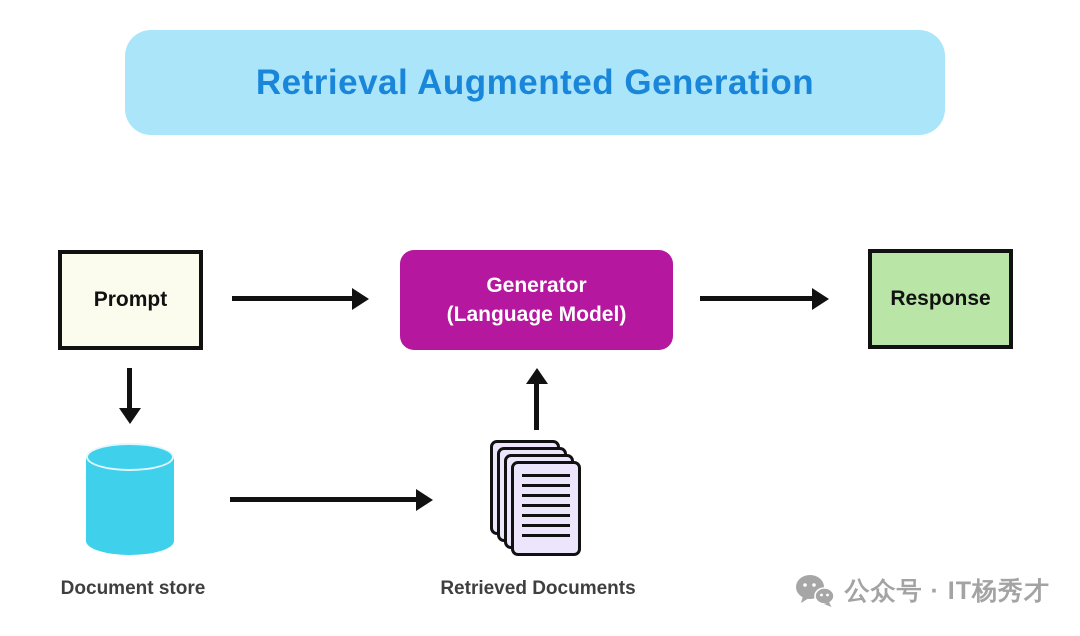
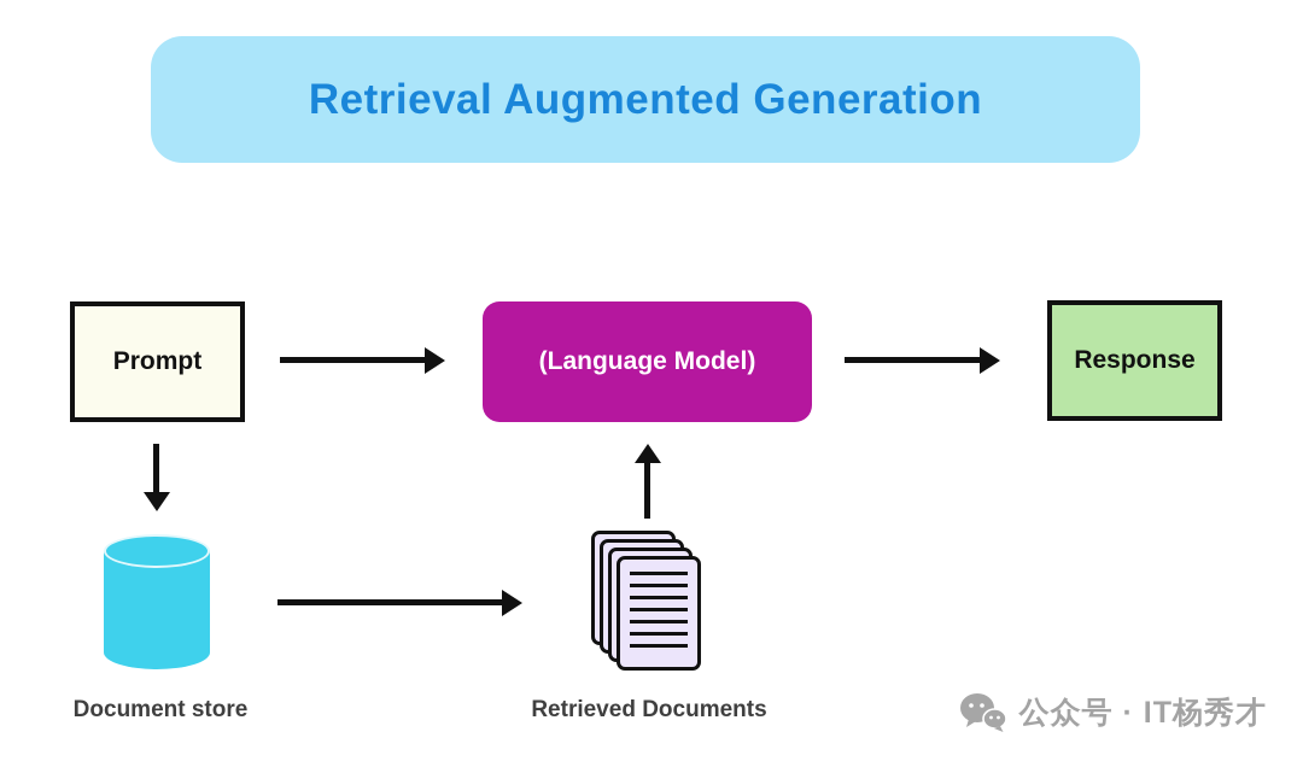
  Retrieval Augmented Generation
  Prompt
- Generator
  (Language Model)
  Response
  Document store
  Retrieved Documents
  公众号 · IT杨秀才
